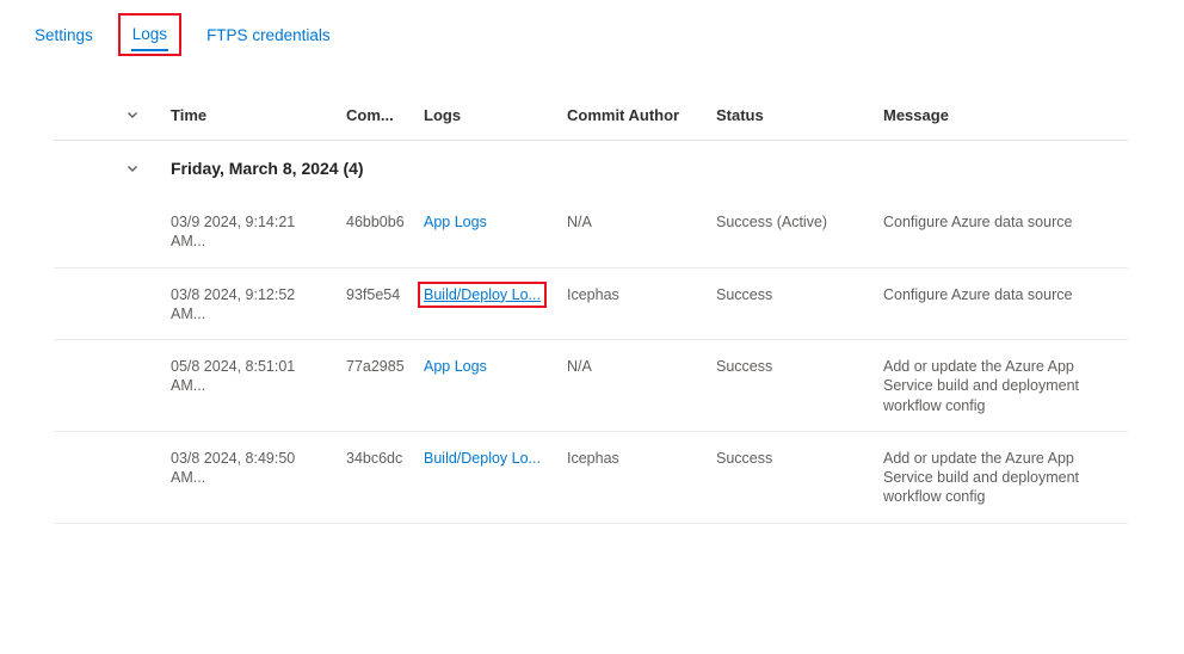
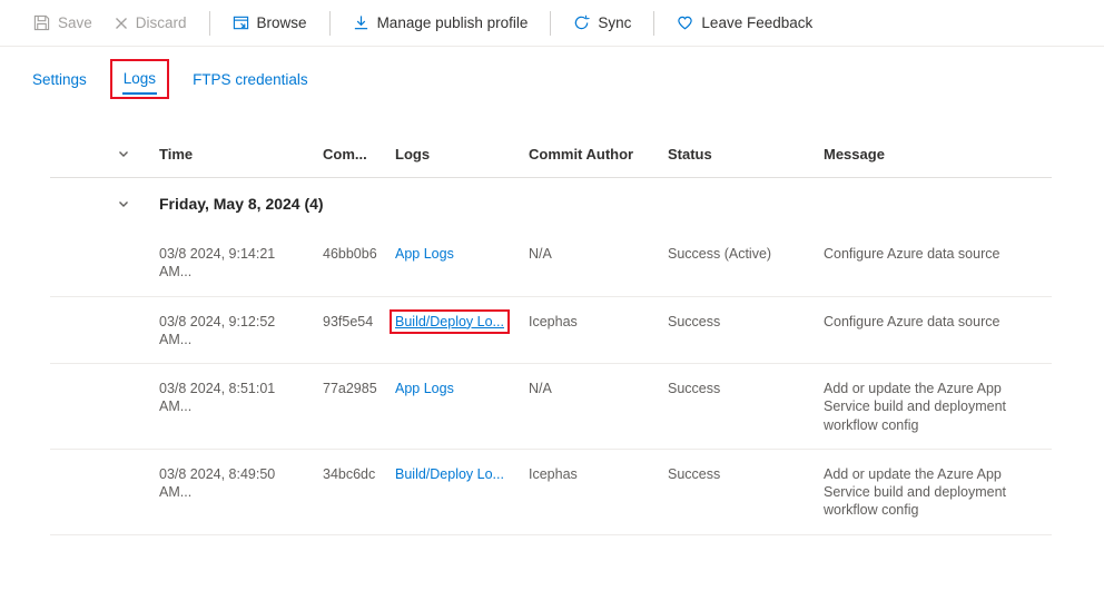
+ Save
+ Discard
+ Browse
+ Manage publish profile
+ Sync
+ Leave Feedback
  Settings
  Logs
  FTPS credentials
  Time
  Com...
  Logs
  Commit Author
  Status
  Message
- Friday, March 8, 2024 (4)
+ Friday, May 8, 2024 (4)
- 03/9 2024, 9:14:21 AM...
+ 03/8 2024, 9:14:21 AM...
  46bb0b6
  App Logs
  N/A
  Success (Active)
  Configure Azure data source
  03/8 2024, 9:12:52 AM...
  93f5e54
  Build/Deploy Lo...
  Icephas
  Success
  Configure Azure data source
- 05/8 2024, 8:51:01 AM...
+ 03/8 2024, 8:51:01 AM...
  77a2985
  App Logs
  N/A
  Success
  Add or update the Azure App Service build and deployment workflow config
  03/8 2024, 8:49:50 AM...
  34bc6dc
  Build/Deploy Lo...
  Icephas
  Success
  Add or update the Azure App Service build and deployment workflow config
